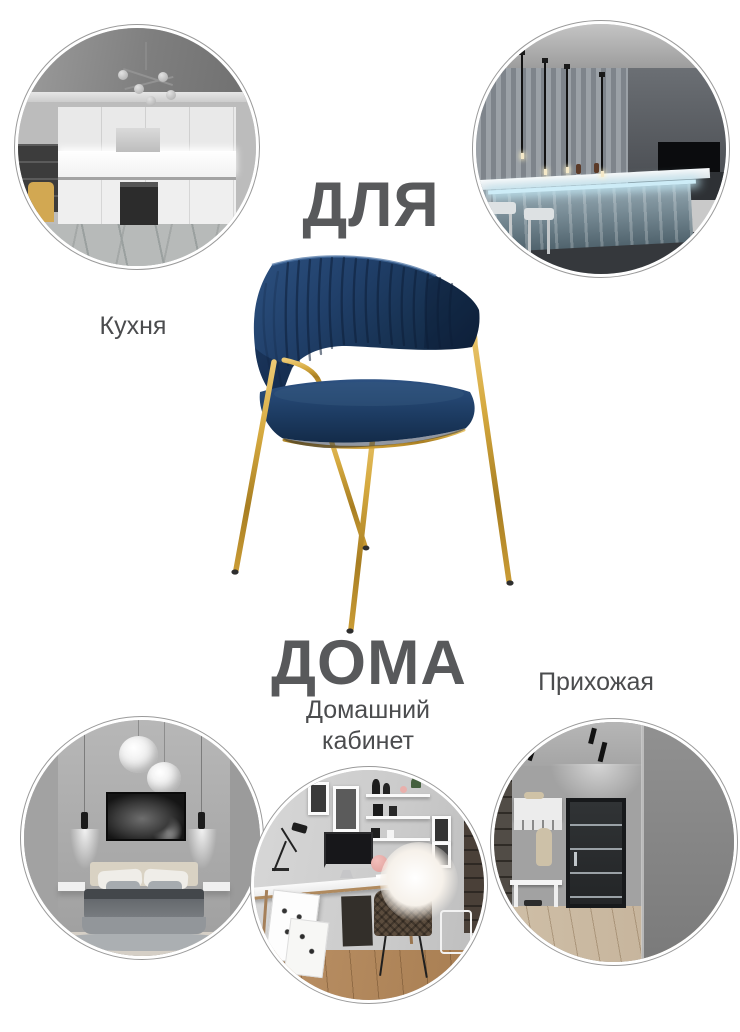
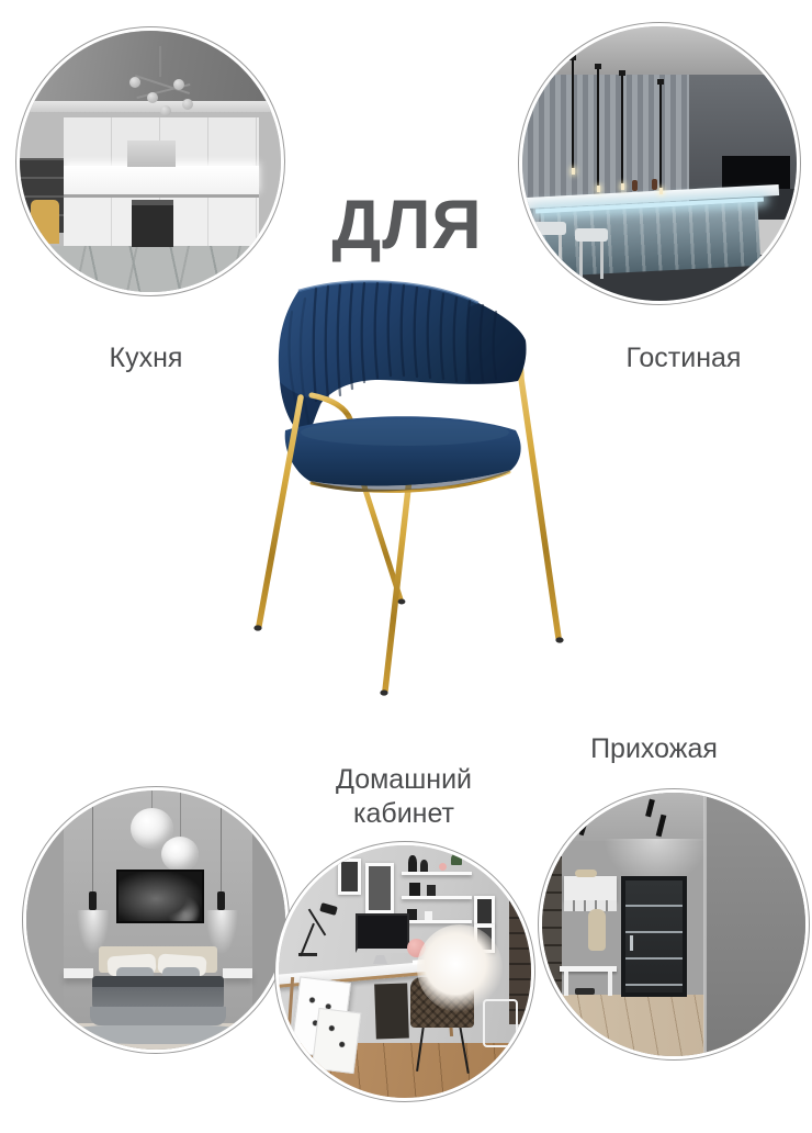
  ДЛЯ
- ДОМА
  Кухня
+ Гостиная
  Домашний кабинет
  Прихожая
